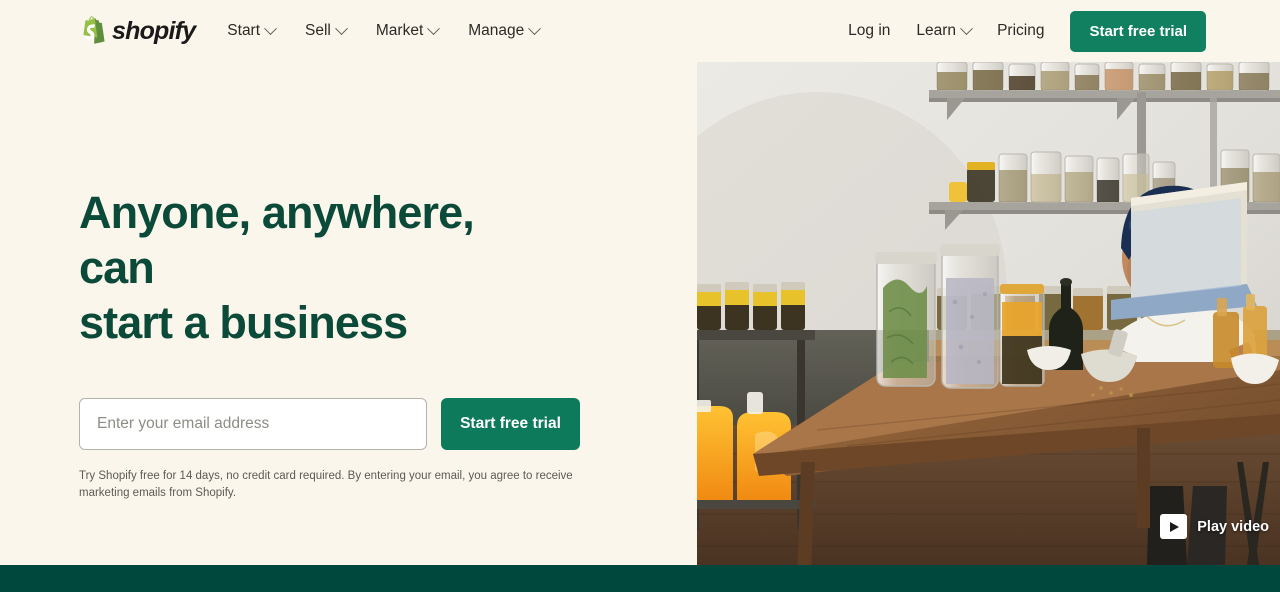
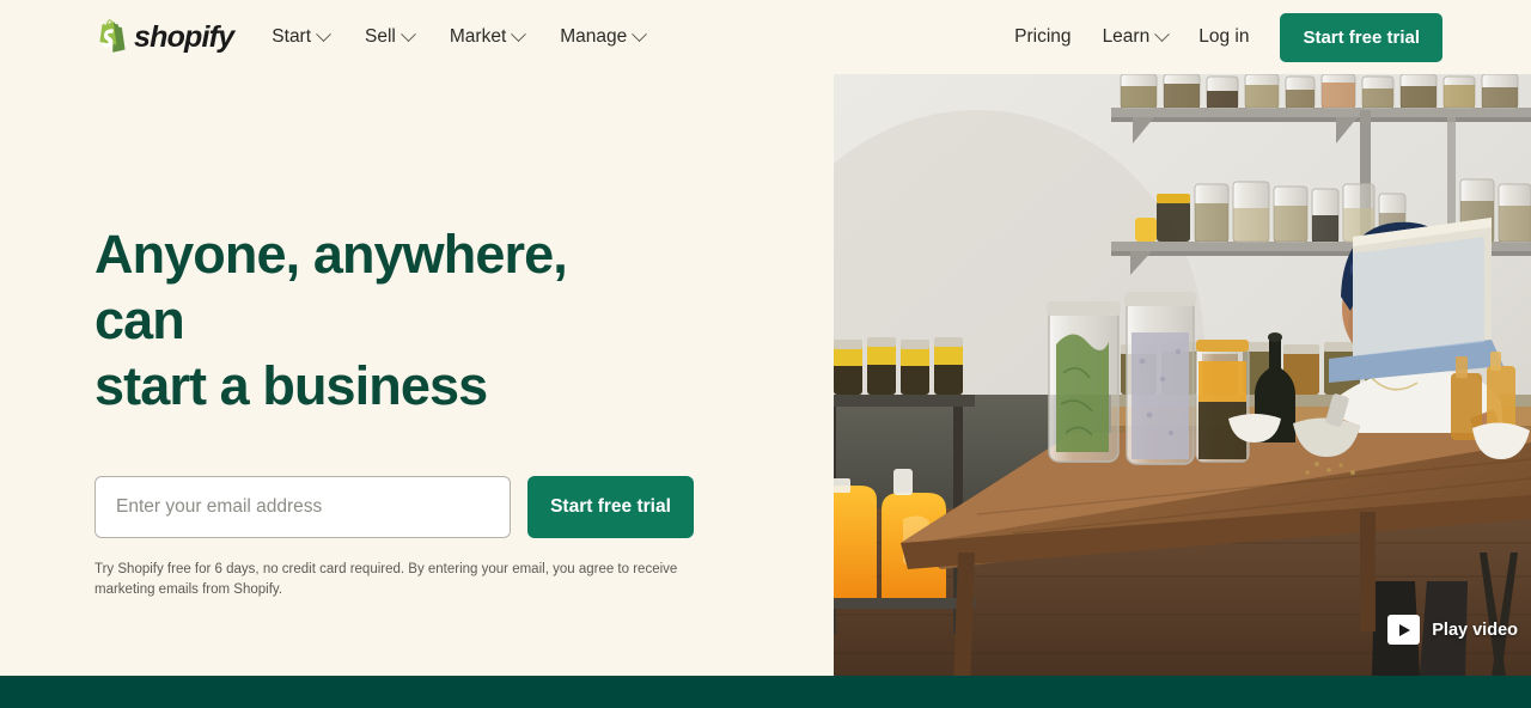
  shopify
  Start
  Sell
  Market
  Manage
- Log in
+ Pricing
  Learn
- Pricing
+ Log in
  Start free trial
  Anyone, anywhere, can
  start a business
  Enter your email address
  Start free trial
- Try Shopify free for 14 days, no credit card required. By entering your email, you agree to receive marketing emails from Shopify.
+ Try Shopify free for 6 days, no credit card required. By entering your email, you agree to receive marketing emails from Shopify.
  Play video
